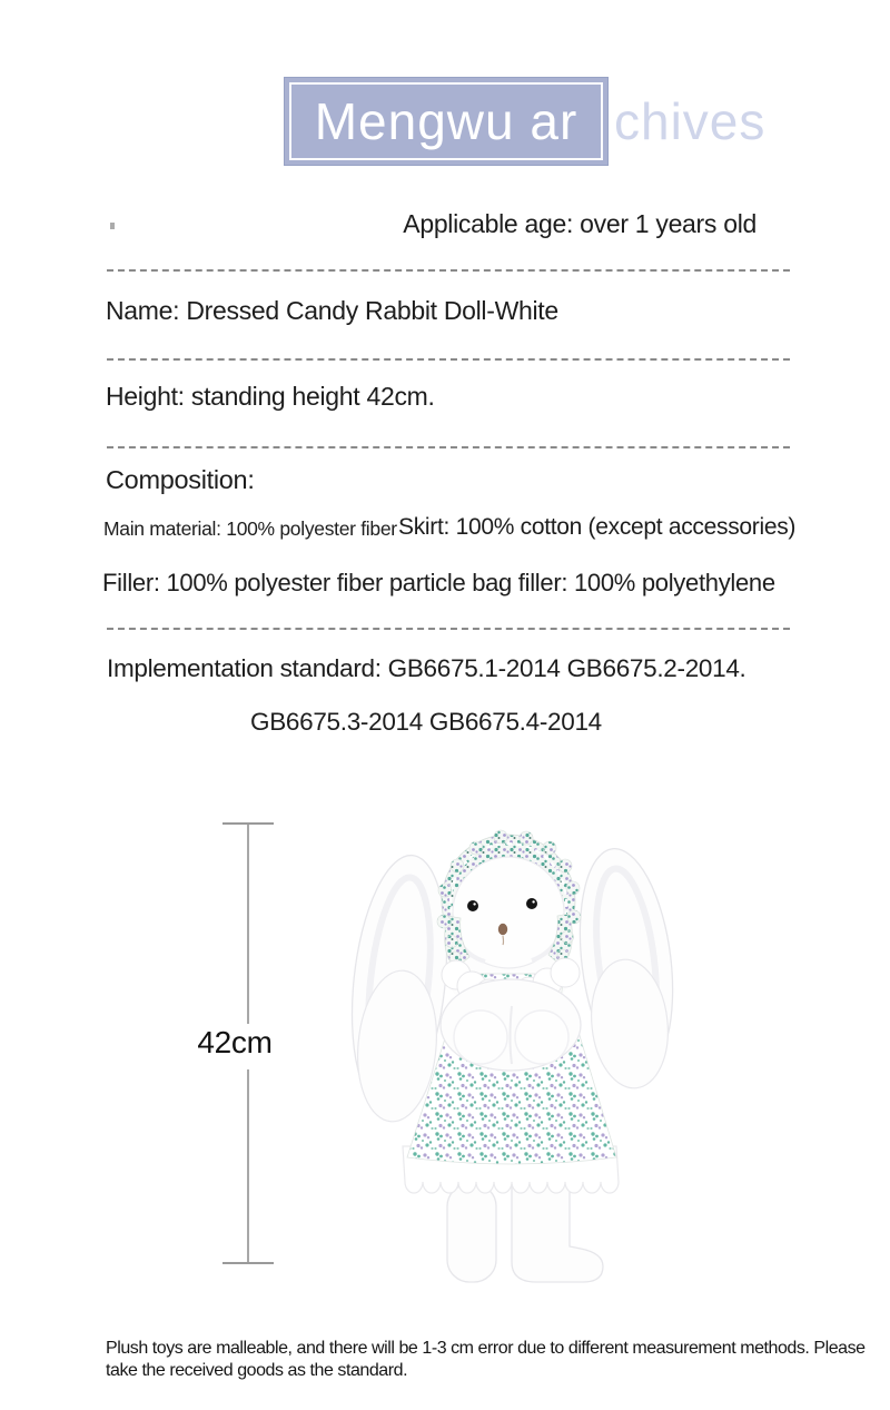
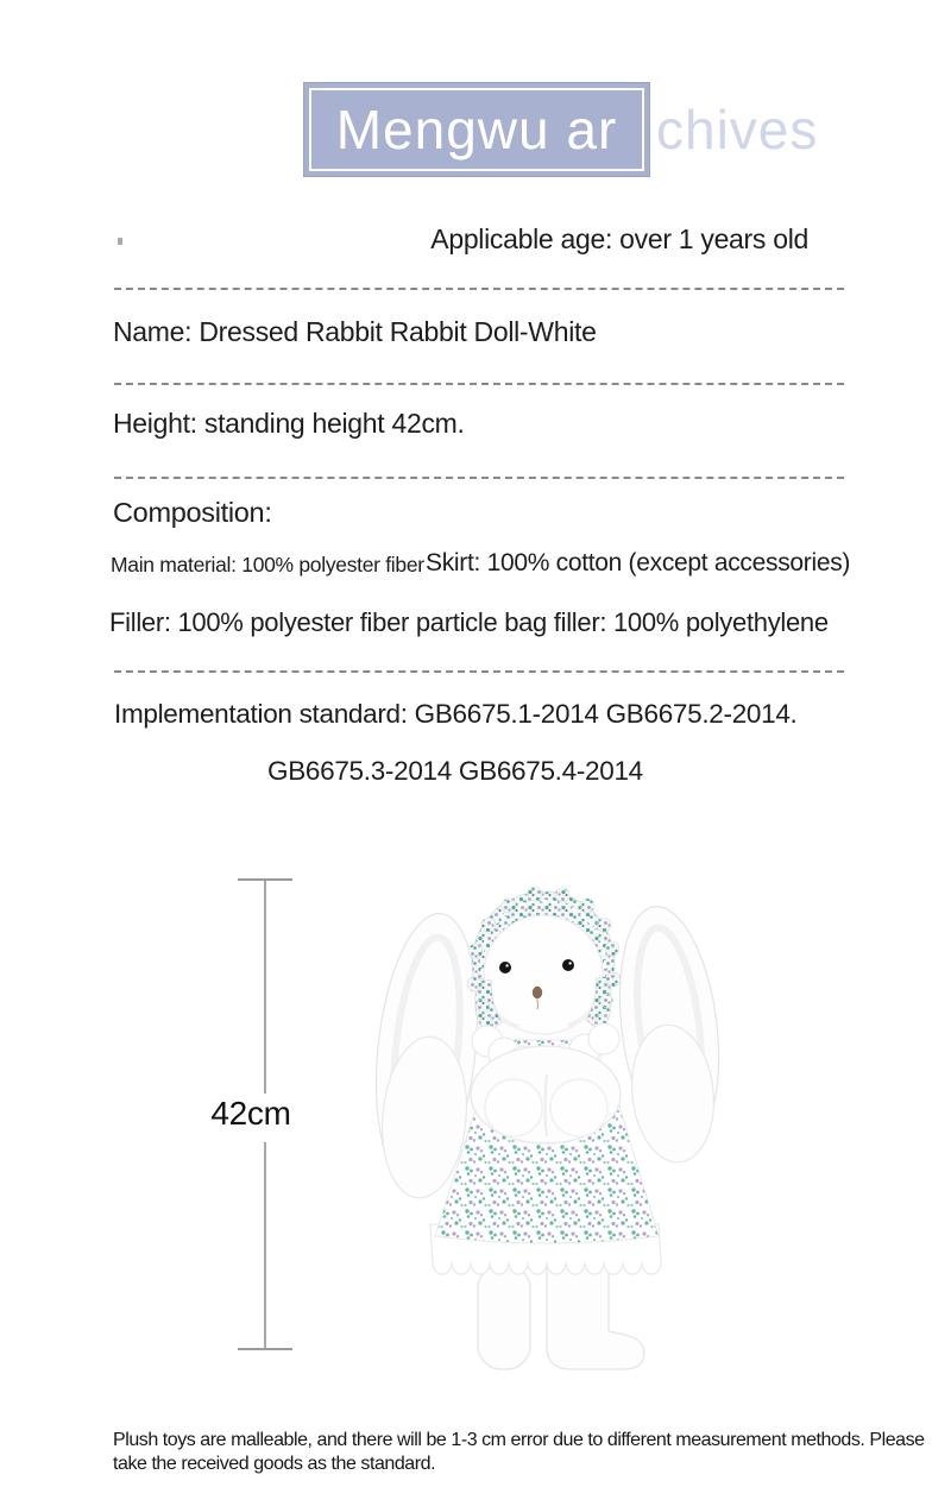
  Mengwu ar
  chives
  Applicable age: over 1 years old
- Name: Dressed Candy Rabbit Doll-White
+ Name: Dressed Rabbit Rabbit Doll-White
  Height: standing height 42cm.
  Composition:
  Main material: 100% polyester fiber
  Skirt: 100% cotton (except accessories)
  Filler: 100% polyester fiber particle bag filler: 100% polyethylene
  Implementation standard: GB6675.1-2014 GB6675.2-2014.
  GB6675.3-2014 GB6675.4-2014
  42cm
  Plush toys are malleable, and there will be 1-3 cm error due to different measurement methods. Please take the received goods as the standard.
